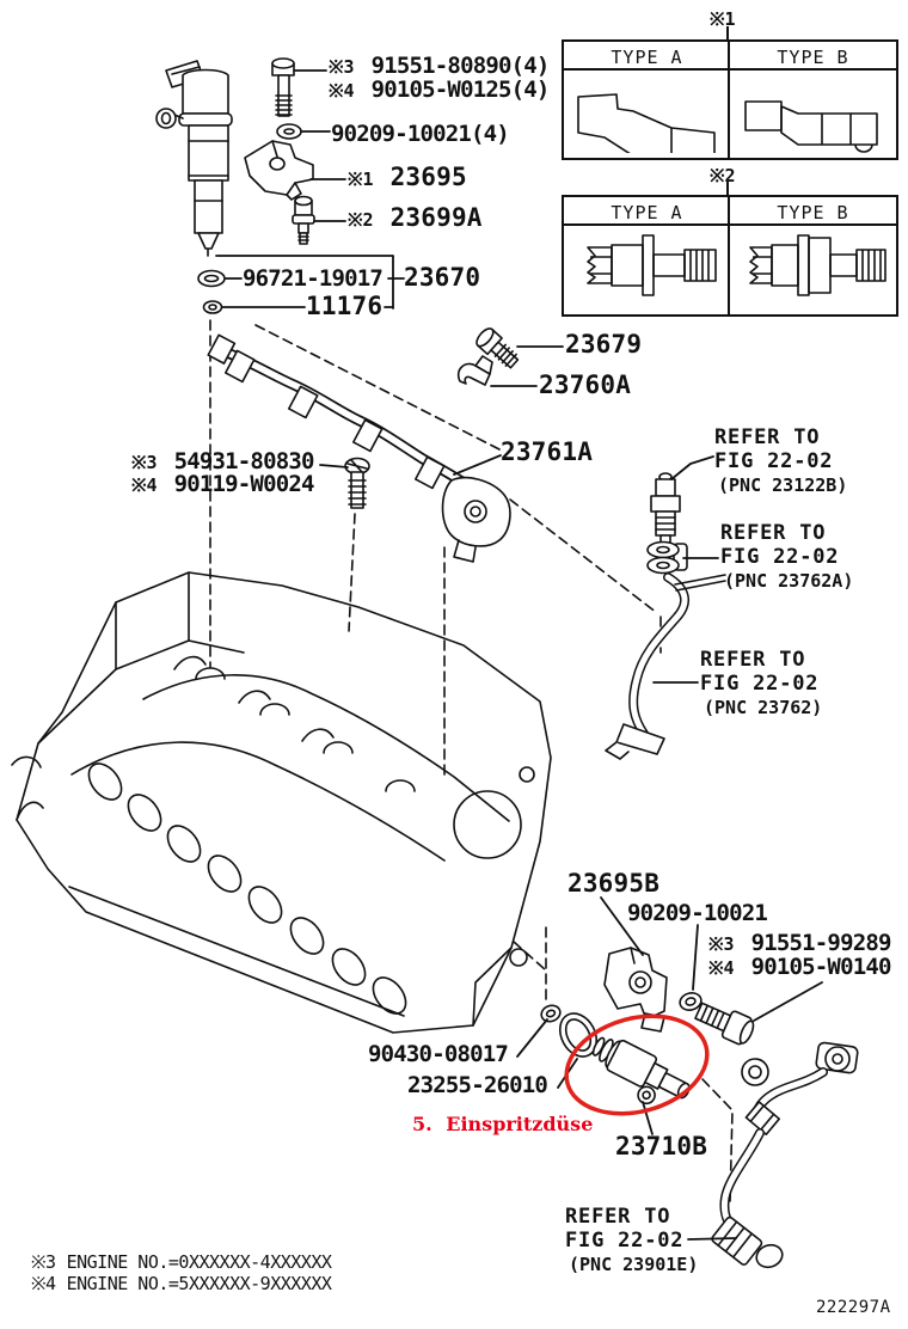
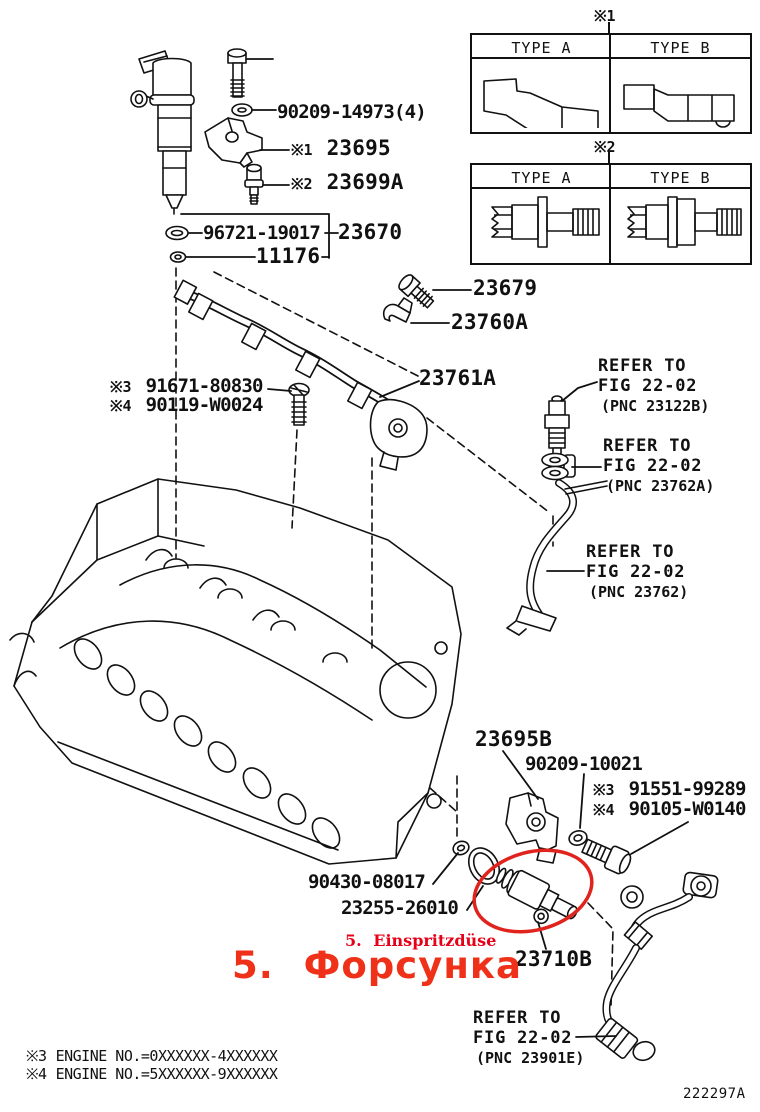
- ※3 91551-80890(4)
- ※4 90105-W0125(4)
- 90209-10021(4)
+ 90209-14973(4)
  ※1 23695
  ※2 23699A
  96721-19017
  23670
  11176
  23679
  23760A
  23761A
- ※3 54931-80830
+ ※3 91671-80830
  ※4 90119-W0024
  23695B
  90209-10021
  ※3 91551-99289
  ※4 90105-W0140
  90430-08017
  23255-26010
  23710B
  REFER TO
  FIG 22-02
  (PNC 23122B)
  REFER TO
  FIG 22-02
  (PNC 23762A)
  REFER TO
  FIG 22-02
  (PNC 23762)
  REFER TO
  FIG 22-02
  (PNC 23901E)
  5. Einspritzdüse
+ 5. Форсунка
  ※1
  TYPE A
  TYPE B
  ※2
  TYPE A
  TYPE B
  ※3 ENGINE NO.=0XXXXXX-4XXXXXX
  ※4 ENGINE NO.=5XXXXXX-9XXXXXX
  222297A
